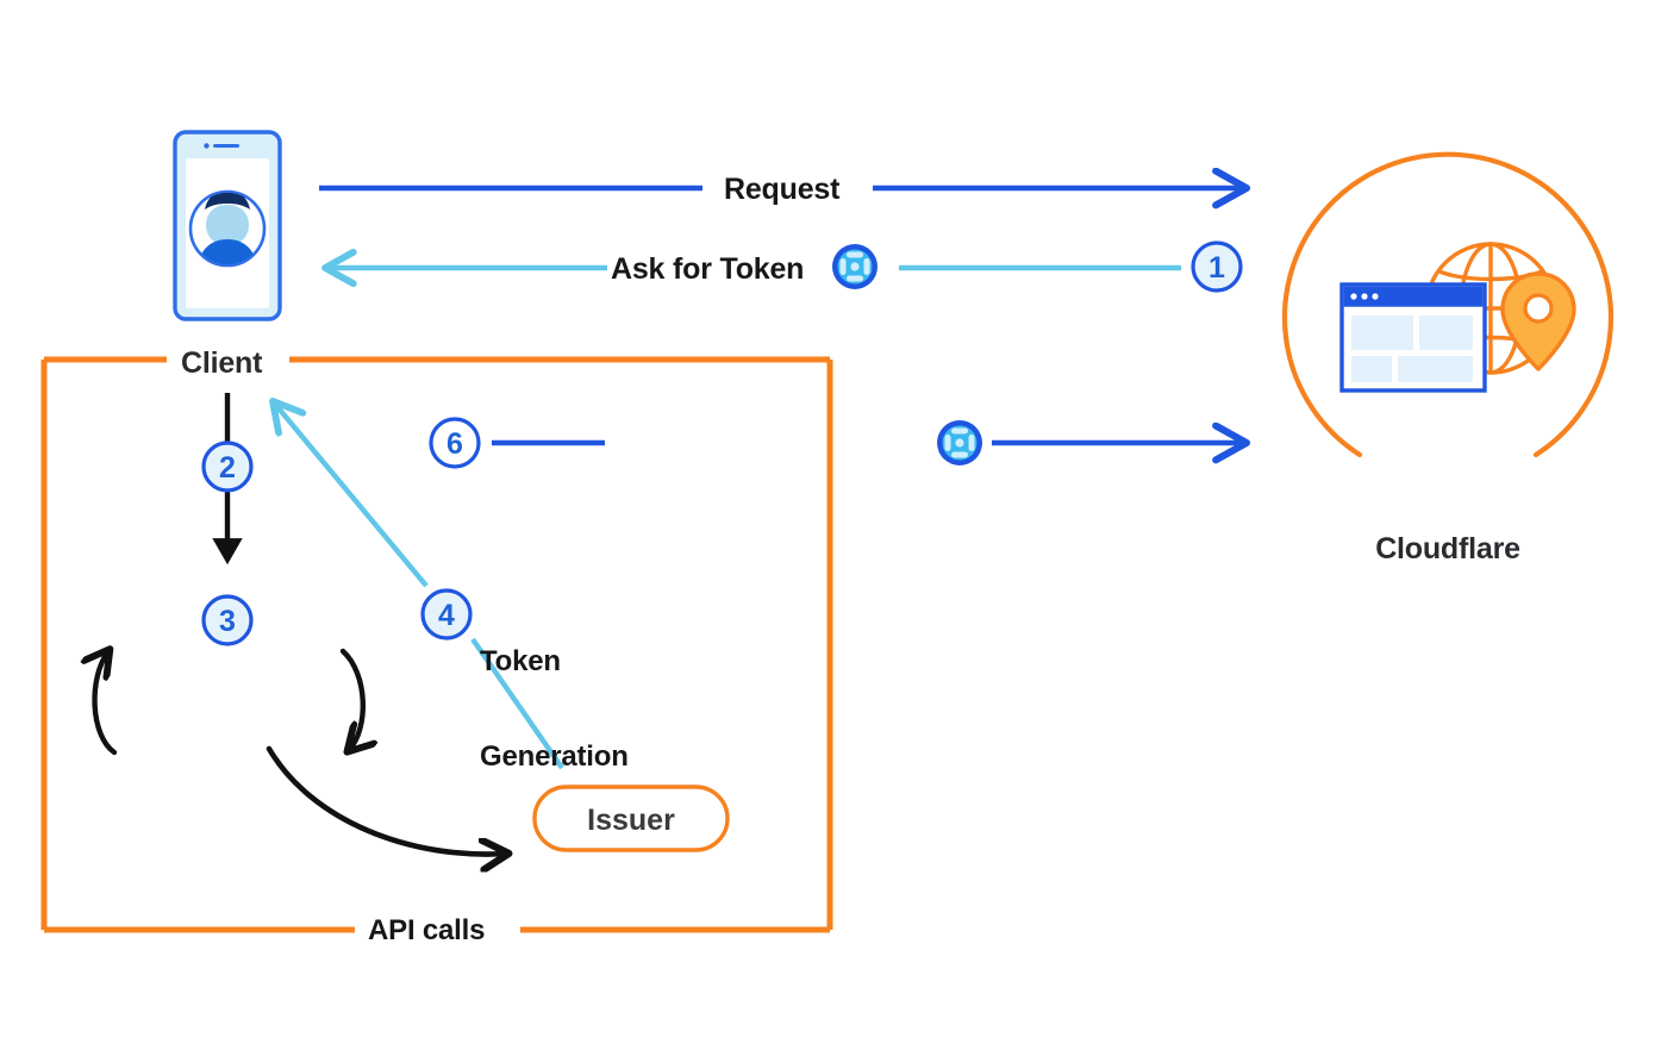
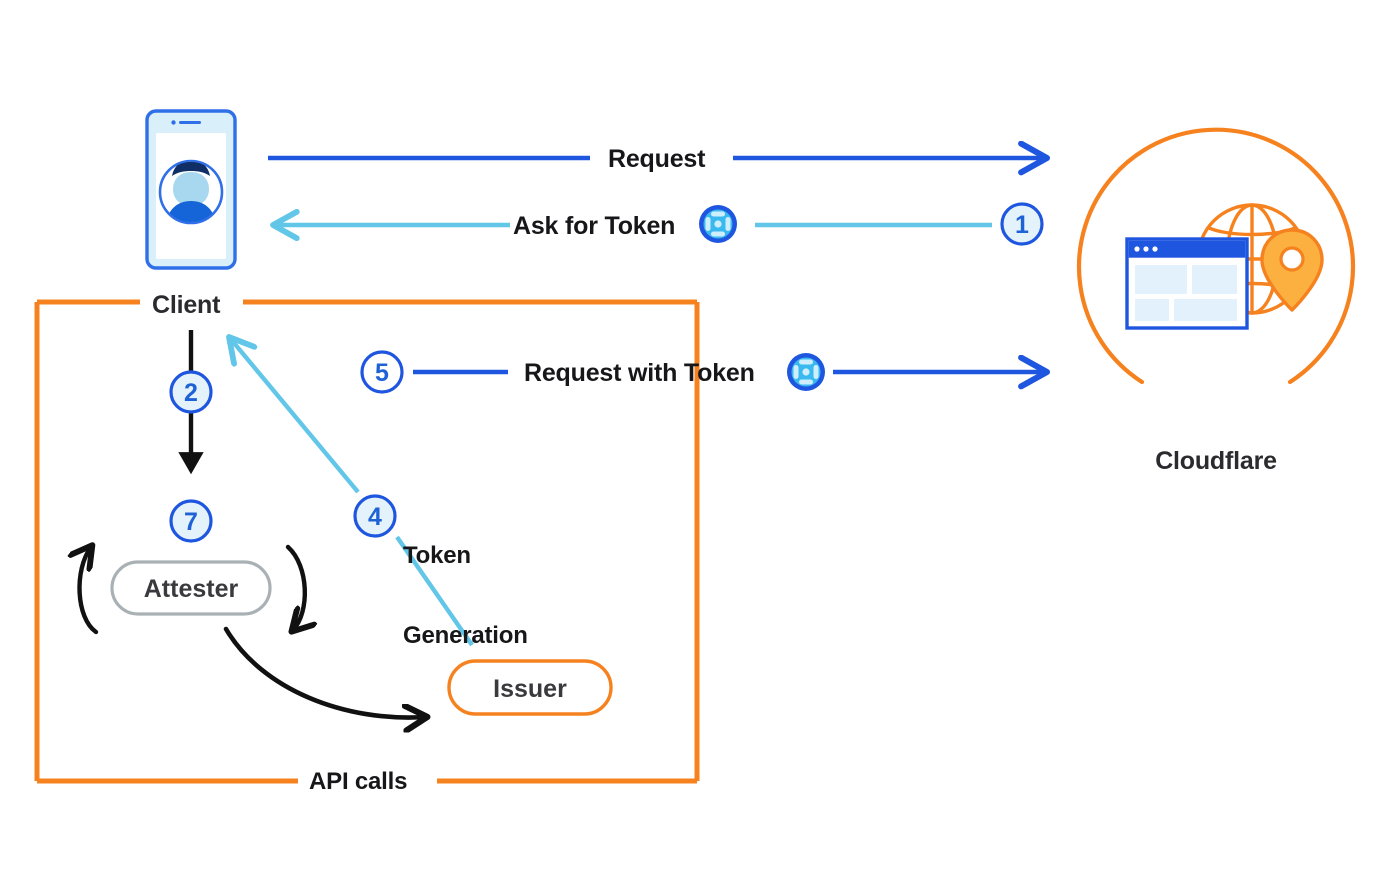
  1
- 6
+ 5
  2
- 3
+ 7
+ Attester
  Issuer
  4
  Request
  Ask for Token
+ Request with Token
  Client
  API calls
  Token
  Generation
  Cloudflare
